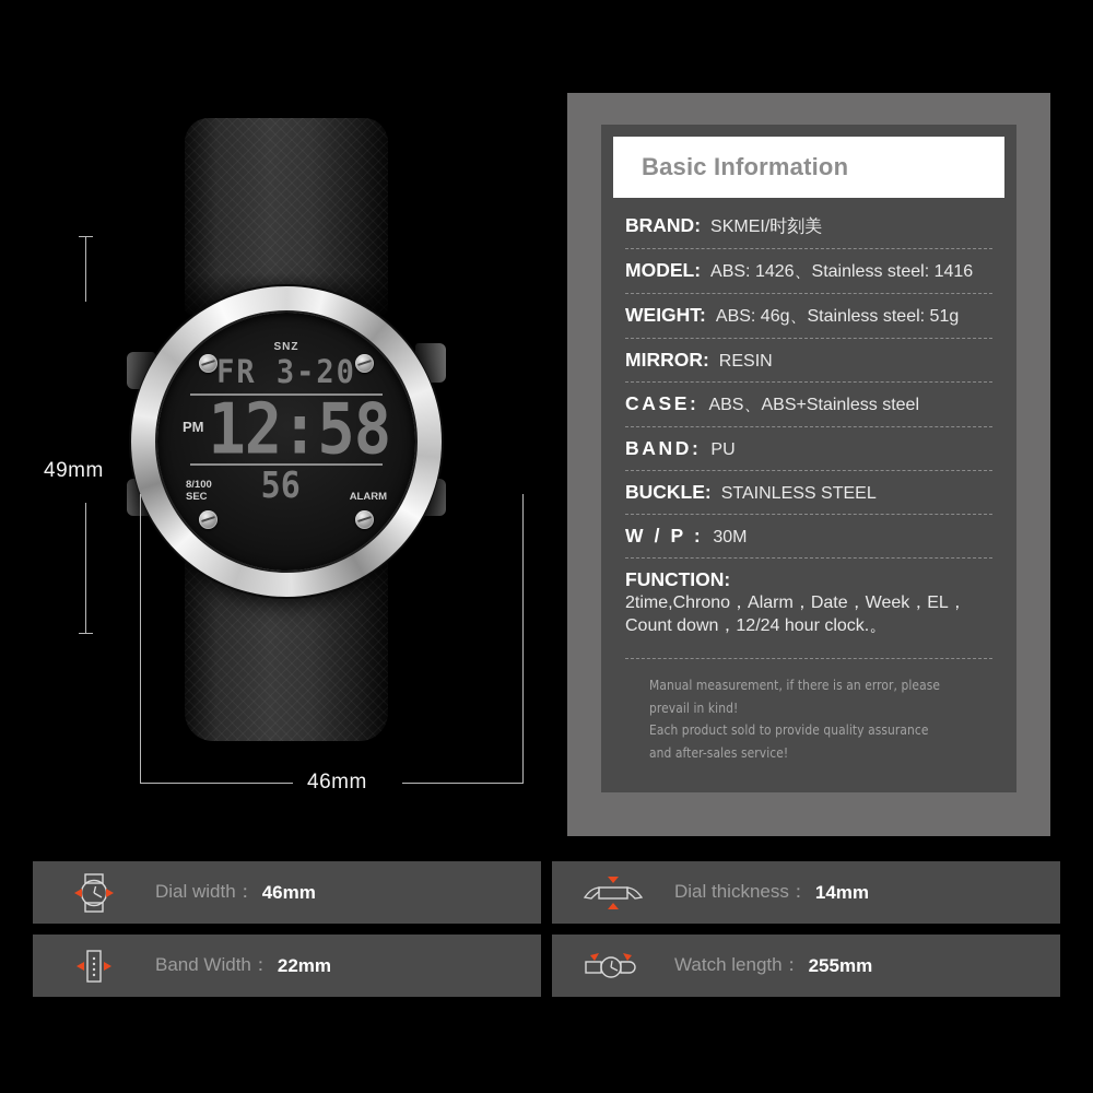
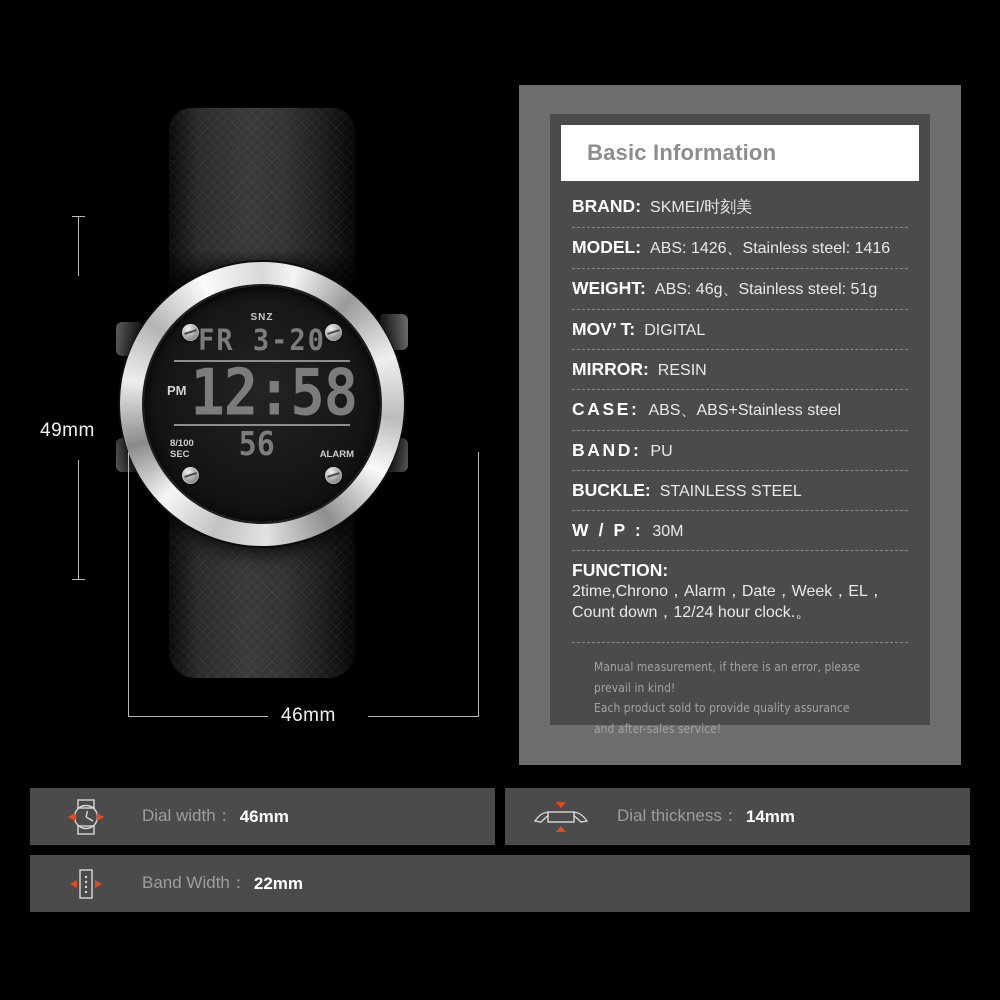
  SNZ
  FR 3-20
  PM
  12:58
  8/100
  SEC
  56
  ALARM
  49mm
  46mm
  Basic Information
  BRAND:
  SKMEI/时刻美
  MODEL:
  ABS: 1426、Stainless steel: 1416
  WEIGHT:
  ABS: 46g、Stainless steel: 51g
+ MOV’ T:
+ DIGITAL
  MIRROR:
  RESIN
  CASE:
  ABS、ABS+Stainless steel
  BAND:
  PU
  BUCKLE:
  STAINLESS STEEL
  W / P :
  30M
  FUNCTION:
  2time,Chrono，Alarm，Date，Week，EL，Count down，12/24 hour clock.。
  Manual measurement, if there is an error, please prevail in kind!
  Each product sold to provide quality assurance and after-sales service!
  Dial width：
  46mm
  Dial thickness：
  14mm
  Band Width：
  22mm
- Watch length：
- 255mm
